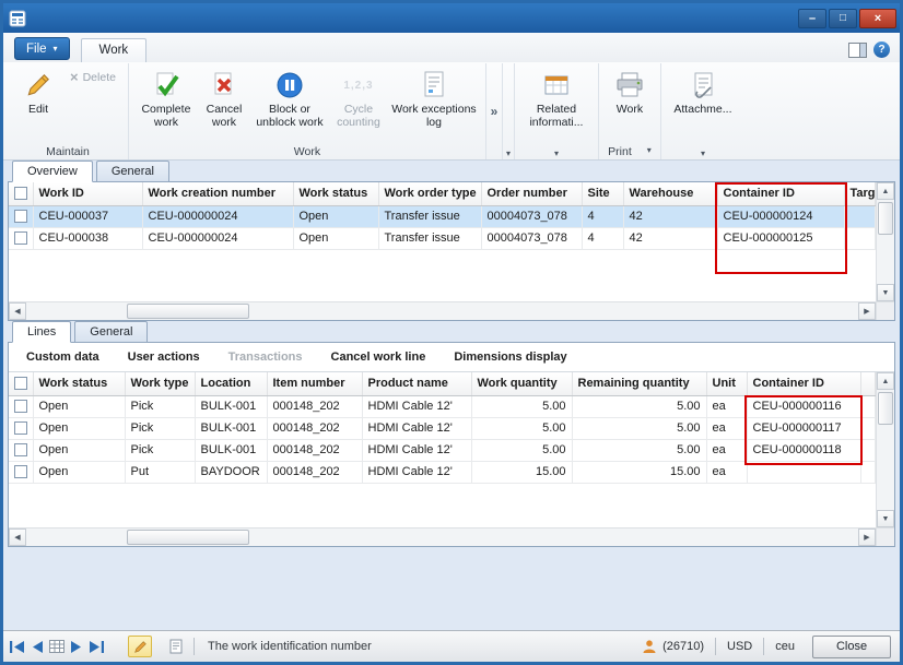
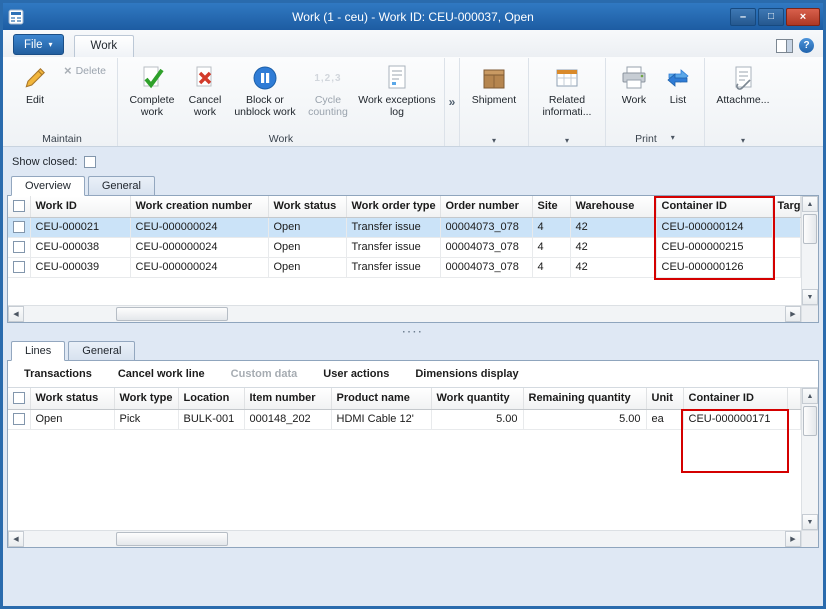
+ Work (1 - ceu) - Work ID: CEU-000037, Open
  –
  □
  ×
  File
  ▾
  Work
  ?
  Edit
  ×
  Delete
  Maintain
  Complete work
  Cancel work
  Block or unblock work
  1,2,3
  Cycle counting
  Work exceptions log
  Work
  »
+ Shipment
  ▾
  Related informati...
  ▾
  Work
+ List
  Print
  ▾
  Attachme...
  ▾
+ Show closed:
  Overview
  General
  	Work ID	Work creation number	Work status	Work order type	Order number	Site	Warehouse	Container ID	Targ
- 	CEU-000037	CEU-000000024	Open	Transfer issue	00004073_078	4	42	CEU-000000124
+ 	CEU-000021	CEU-000000024	Open	Transfer issue	00004073_078	4	42	CEU-000000124
- 	CEU-000038	CEU-000000024	Open	Transfer issue	00004073_078	4	42	CEU-000000125
+ 	CEU-000038	CEU-000000024	Open	Transfer issue	00004073_078	4	42	CEU-000000215
+ 	CEU-000039	CEU-000000024	Open	Transfer issue	00004073_078	4	42	CEU-000000126
+ ····
  Lines
  General
- Custom data
+ Transactions
- User actions
+ Cancel work line
- Transactions
+ Custom data
- Cancel work line
+ User actions
  Dimensions display
  	Work status	Work type	Location	Item number	Product name	Work quantity	Remaining quantity	Unit	Container ID
- 	Open	Pick	BULK-001	000148_202	HDMI Cable 12'	5.00	5.00	ea	CEU-000000116
+ 	Open	Pick	BULK-001	000148_202	HDMI Cable 12'	5.00	5.00	ea	CEU-000000171
- 	Open	Pick	BULK-001	000148_202	HDMI Cable 12'	5.00	5.00	ea	CEU-000000117
- 	Open	Pick	BULK-001	000148_202	HDMI Cable 12'	5.00	5.00	ea	CEU-000000118
- 	Open	Put	BAYDOOR	000148_202	HDMI Cable 12'	15.00	15.00	ea
- The work identification number
- (26710)
- USD
- ceu
- Close
